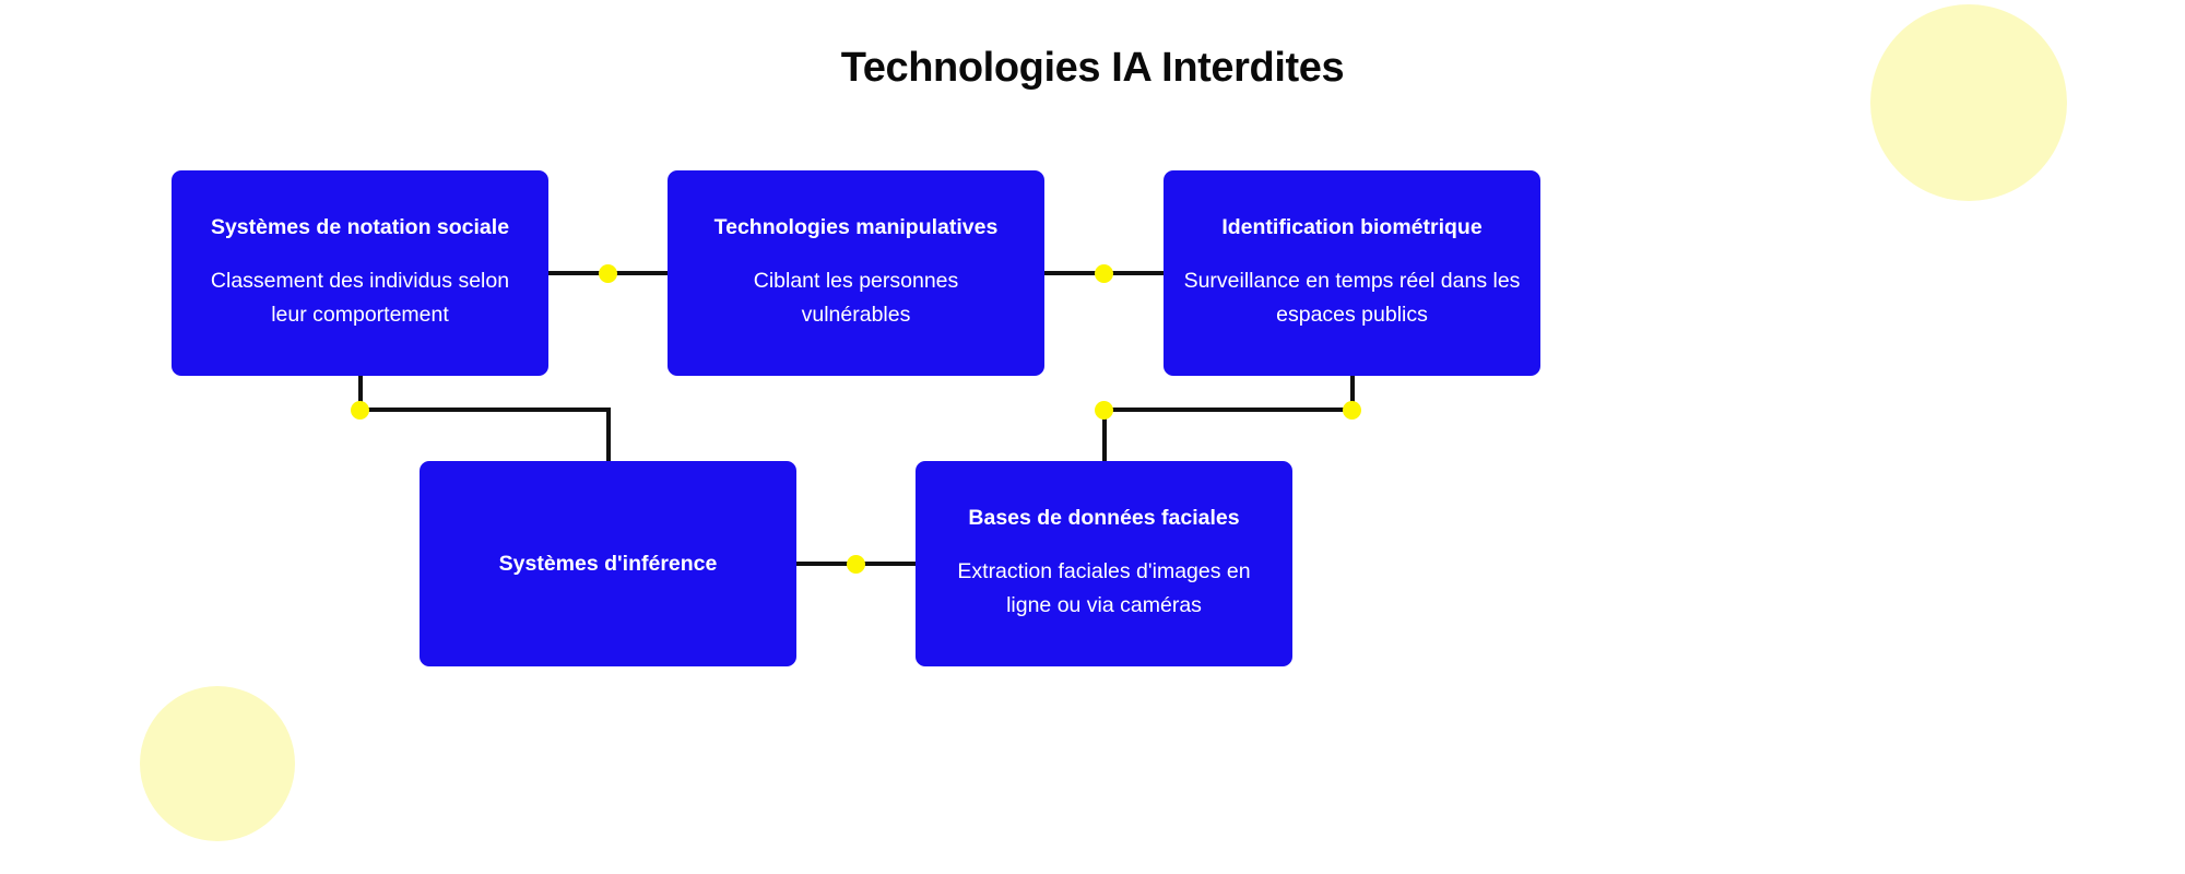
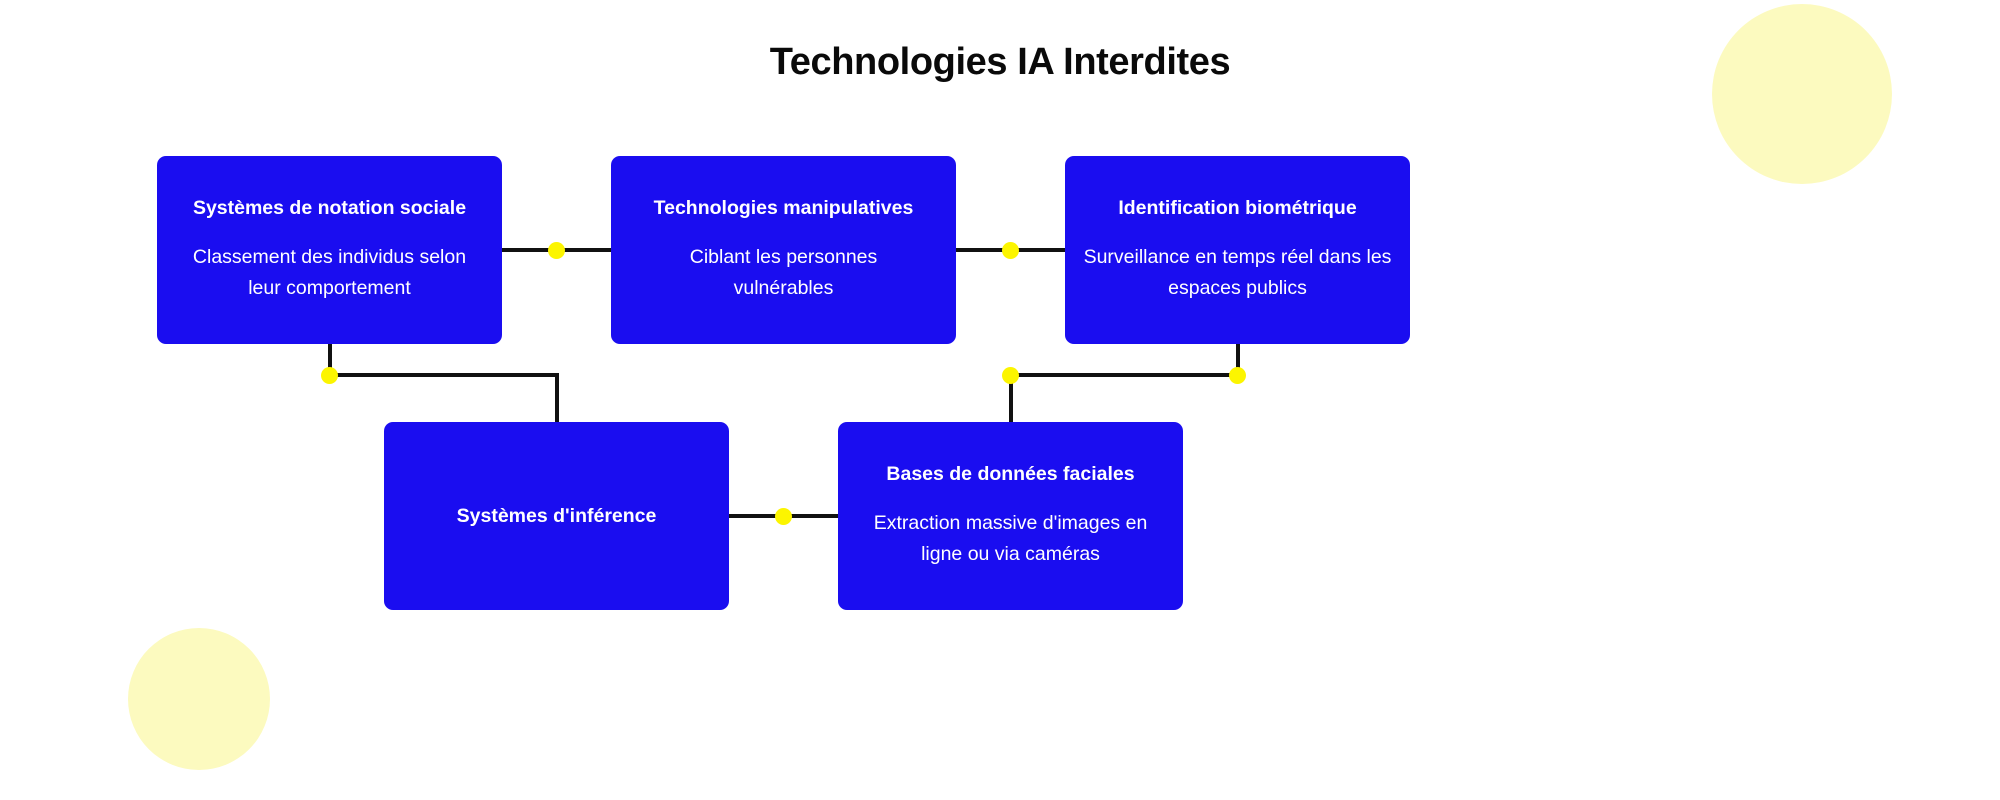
  Technologies IA Interdites
  Systèmes de notation sociale
  Classement des individus selon leur comportement
  Technologies manipulatives
  Ciblant les personnes vulnérables
  Identification biométrique
  Surveillance en temps réel dans les espaces publics
  Systèmes d'inférence
  Bases de données faciales
- Extraction faciales d'images en ligne ou via caméras
+ Extraction massive d'images en ligne ou via caméras
